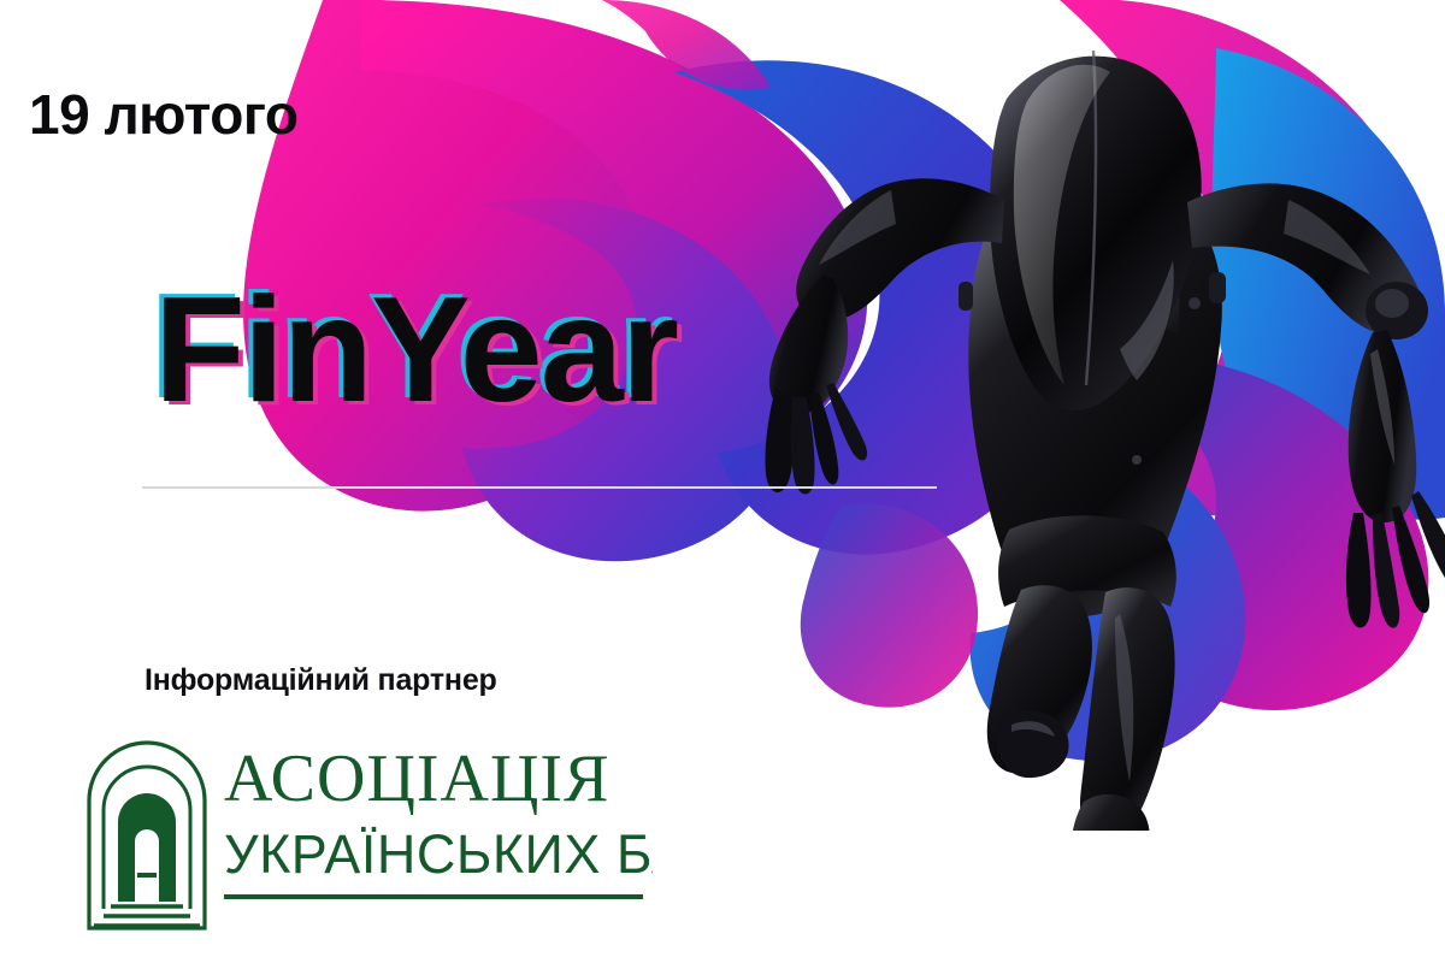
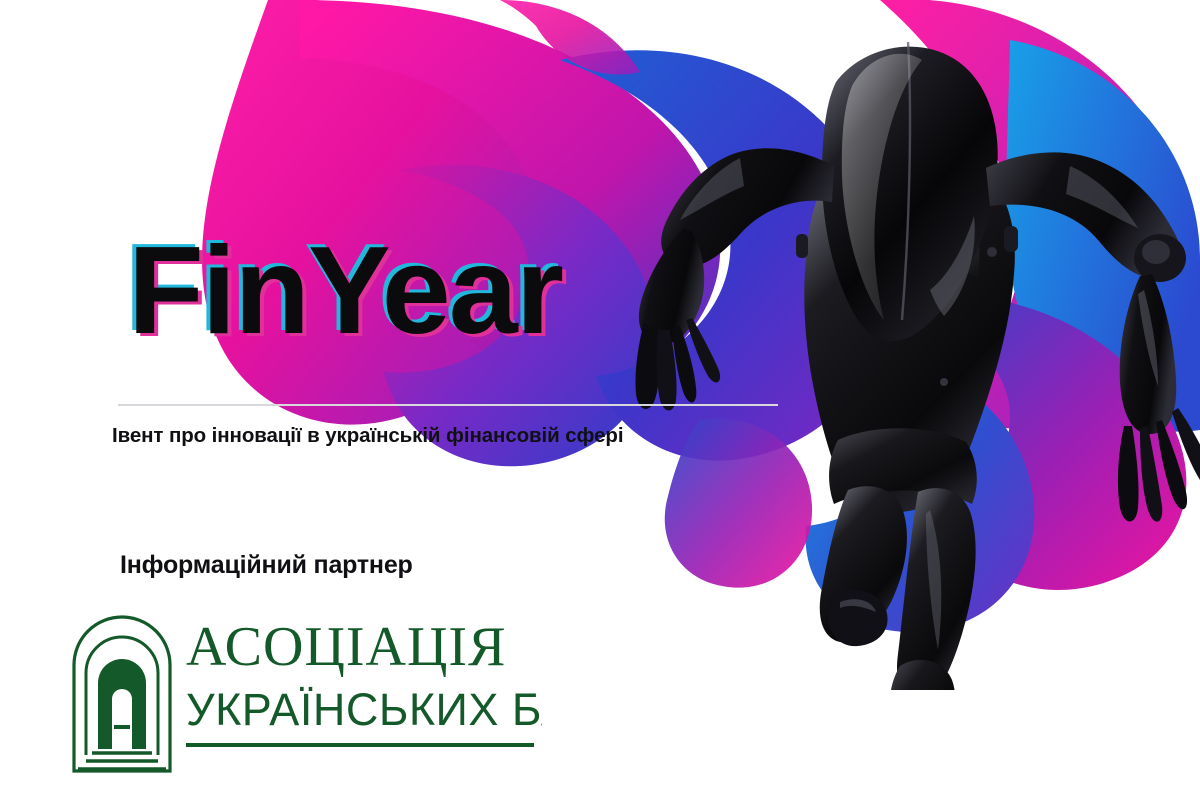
- 19 лютого
  FinYear
+ Івент про інновації в українській фінансовій сфері
  Інформаційний партнер
  АСОЦІАЦІЯ
  УКРАЇНСЬКИХ Б
